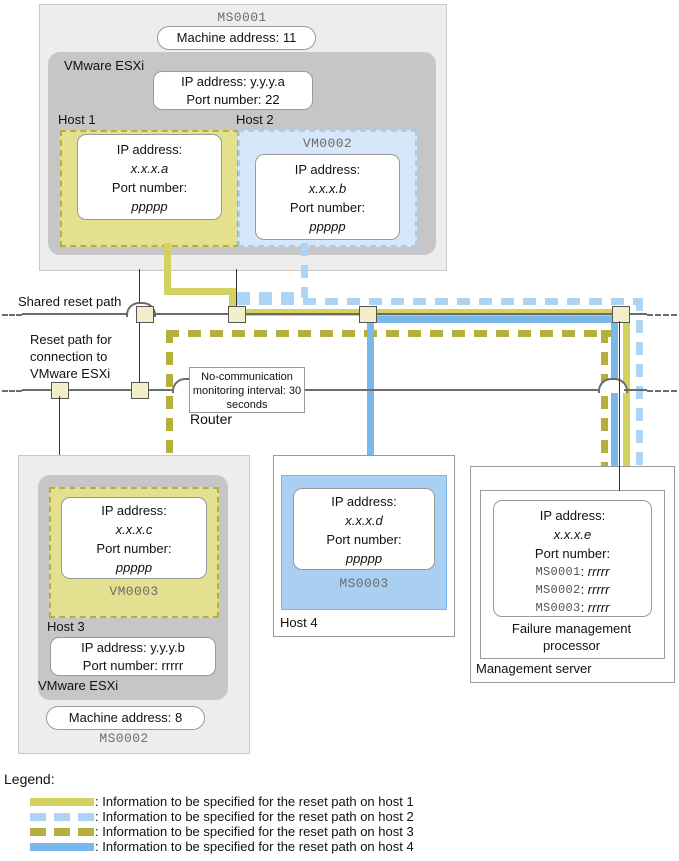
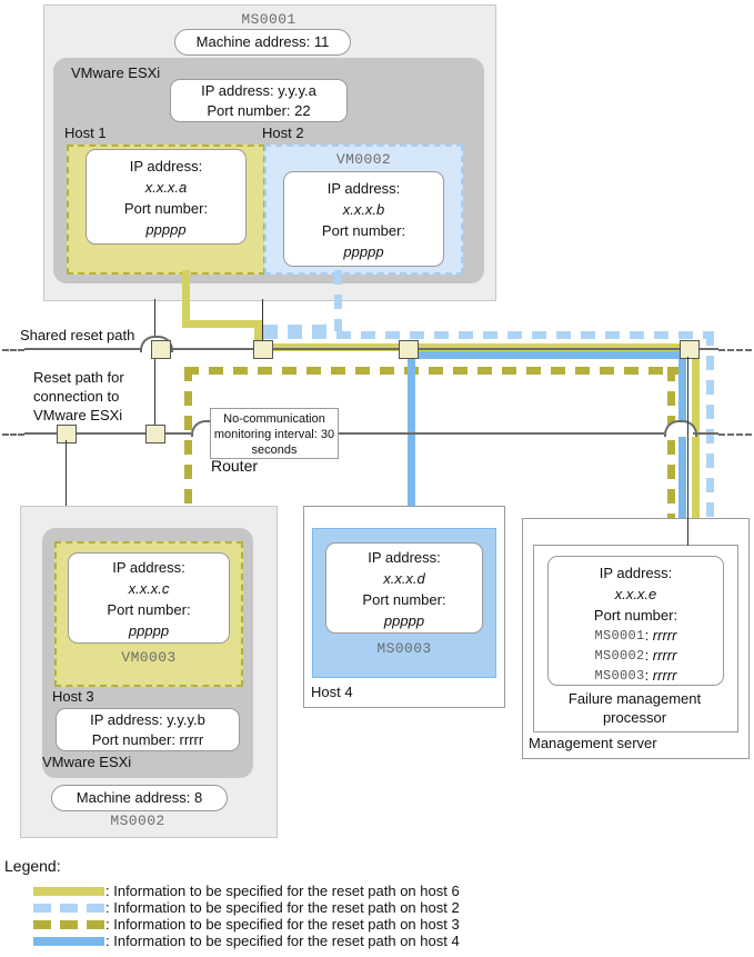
  MS0001
  Machine address: 11
  VMware ESXi
  IP address: y.y.y.a
  Port number: 22
  Host 1
  Host 2
  IP address:
  x.x.x.a
  Port number:
  ppppp
  VM0002
  IP address:
  x.x.x.b
  Port number:
  ppppp
  Shared reset path
  Reset path for
  connection to
  VMware ESXi
  No-communication
  monitoring interval: 30
  seconds
  Router
  IP address:
  x.x.x.c
  Port number:
  ppppp
  VM0003
  Host 3
  IP address: y.y.y.b
  Port number: rrrrr
  VMware ESXi
  Machine address: 8
  MS0002
  IP address:
  x.x.x.d
  Port number:
  ppppp
  MS0003
  Host 4
  IP address:
  x.x.x.e
  Port number:
  MS0001
  :
  rrrrr
  MS0002
  :
  rrrrr
  MS0003
  :
  rrrrr
  Failure management
  processor
  Management server
  Legend:
- : Information to be specified for the reset path on host 1
+ : Information to be specified for the reset path on host 6
  : Information to be specified for the reset path on host 2
  : Information to be specified for the reset path on host 3
  : Information to be specified for the reset path on host 4
